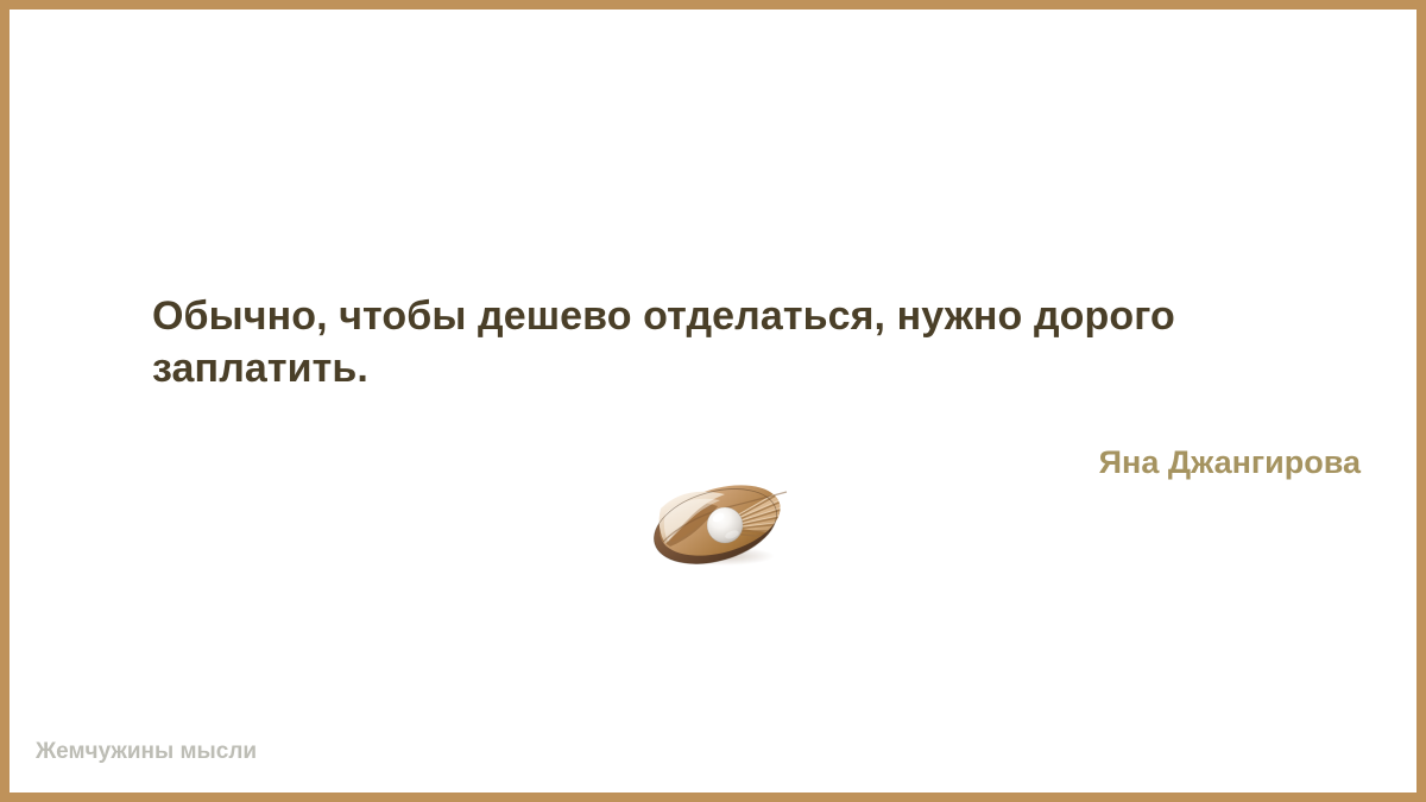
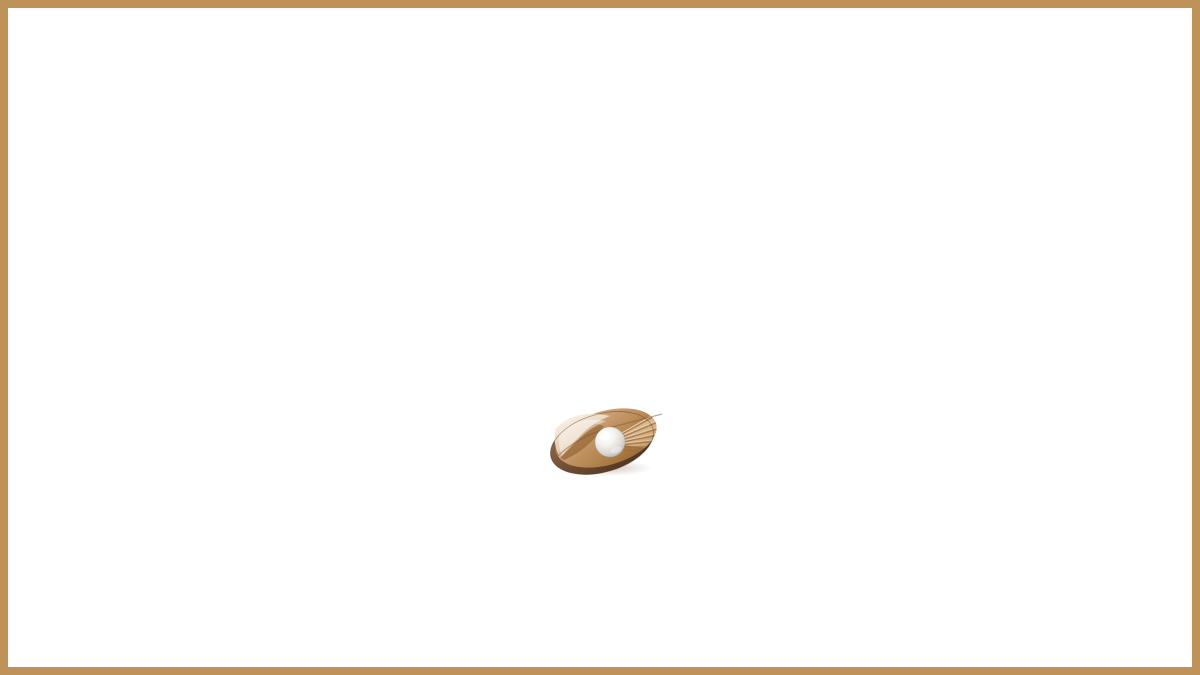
- Обычно, чтобы дешево отделаться, нужно дорого заплатить.
- Яна Джангирова
- Жемчужины мысли
